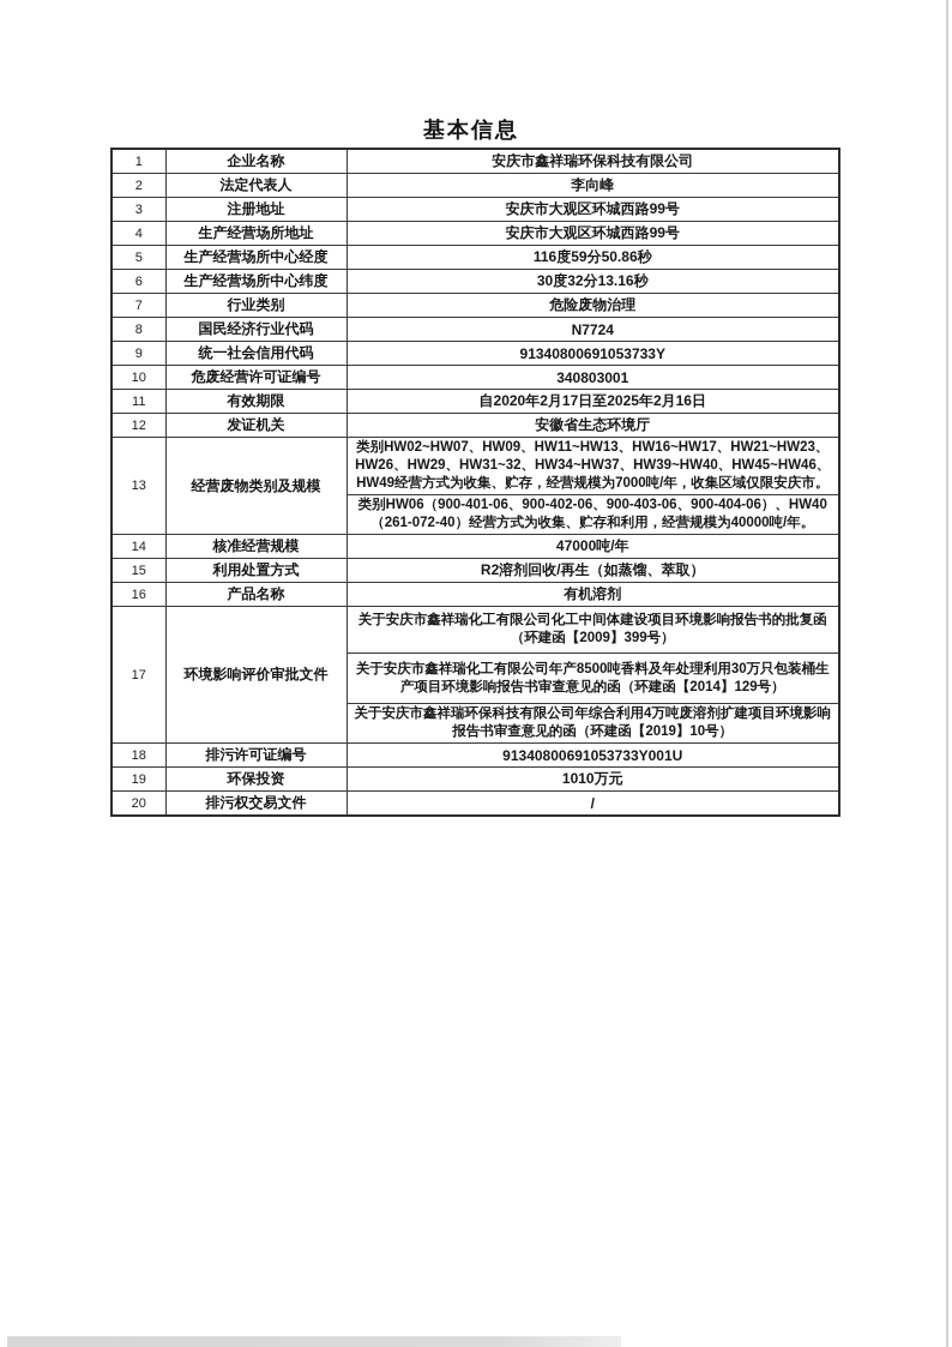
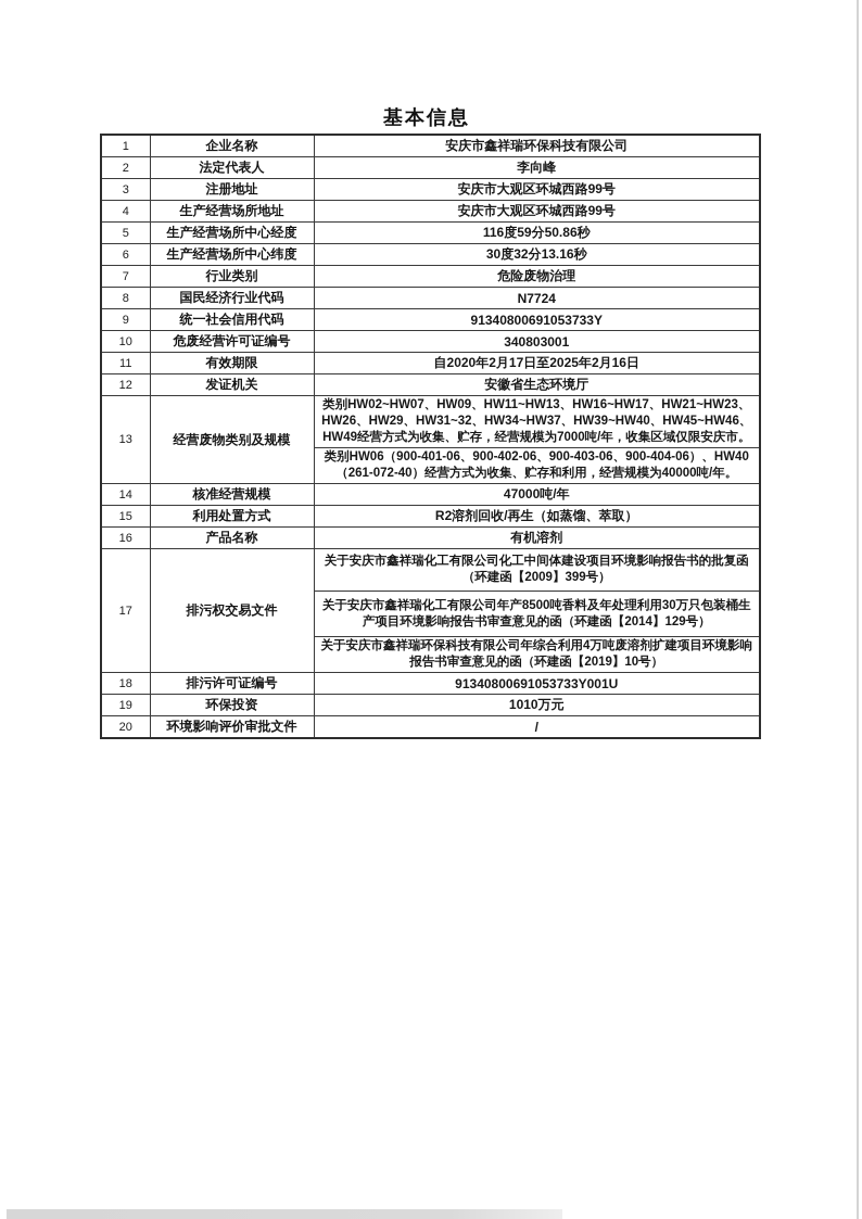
  基本信息
  1	企业名称	安庆市鑫祥瑞环保科技有限公司
  2	法定代表人	李向峰
  3	注册地址	安庆市大观区环城西路99号
  4	生产经营场所地址	安庆市大观区环城西路99号
  5	生产经营场所中心经度	116度59分50.86秒
  6	生产经营场所中心纬度	30度32分13.16秒
  7	行业类别	危险废物治理
  8	国民经济行业代码	N7724
  9	统一社会信用代码	91340800691053733Y
  10	危废经营许可证编号	340803001
  11	有效期限	自2020年2月17日至2025年2月16日
  12	发证机关	安徽省生态环境厅
  13	经营废物类别及规模	类别HW02~HW07、HW09、HW11~HW13、HW16~HW17、HW21~HW23、HW26、HW29、HW31~32、HW34~HW37、HW39~HW40、HW45~HW46、HW49经营方式为收集、贮存，经营规模为7000吨/年，收集区域仅限安庆市。
  类别HW06（900-401-06、900-402-06、900-403-06、900-404-06）、HW40（261-072-40）经营方式为收集、贮存和利用，经营规模为40000吨/年。
  14	核准经营规模	47000吨/年
  15	利用处置方式	R2溶剂回收/再生（如蒸馏、萃取）
  16	产品名称	有机溶剂
- 17	环境影响评价审批文件	关于安庆市鑫祥瑞化工有限公司化工中间体建设项目环境影响报告书的批复函（环建函【2009】399号）
+ 17	排污权交易文件	关于安庆市鑫祥瑞化工有限公司化工中间体建设项目环境影响报告书的批复函（环建函【2009】399号）
  关于安庆市鑫祥瑞化工有限公司年产8500吨香料及年处理利用30万只包装桶生产项目环境影响报告书审查意见的函（环建函【2014】129号）
  关于安庆市鑫祥瑞环保科技有限公司年综合利用4万吨废溶剂扩建项目环境影响报告书审查意见的函（环建函【2019】10号）
  18	排污许可证编号	91340800691053733Y001U
  19	环保投资	1010万元
- 20	排污权交易文件	/
+ 20	环境影响评价审批文件	/
